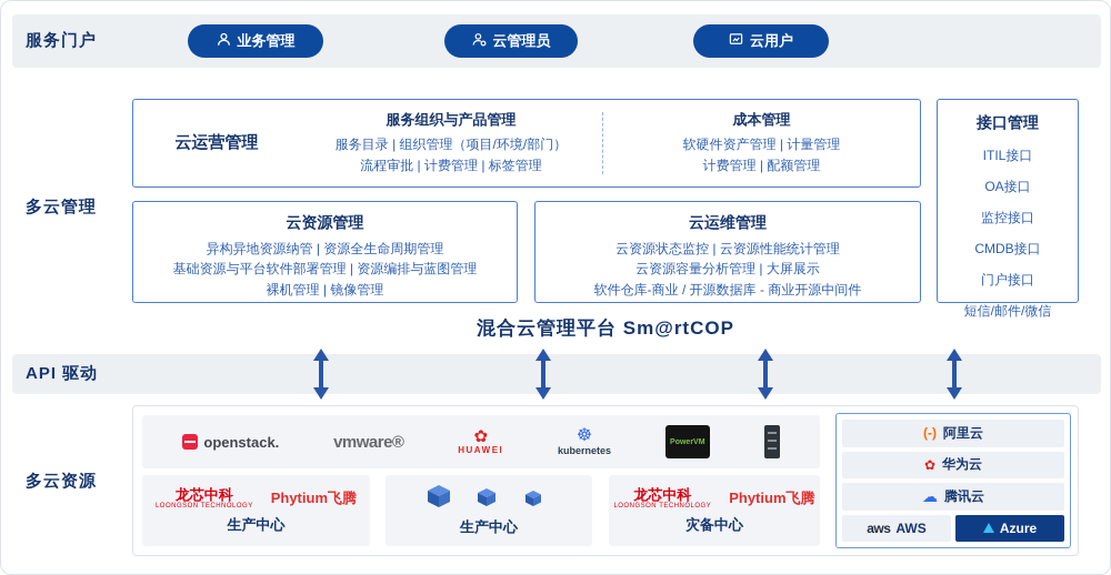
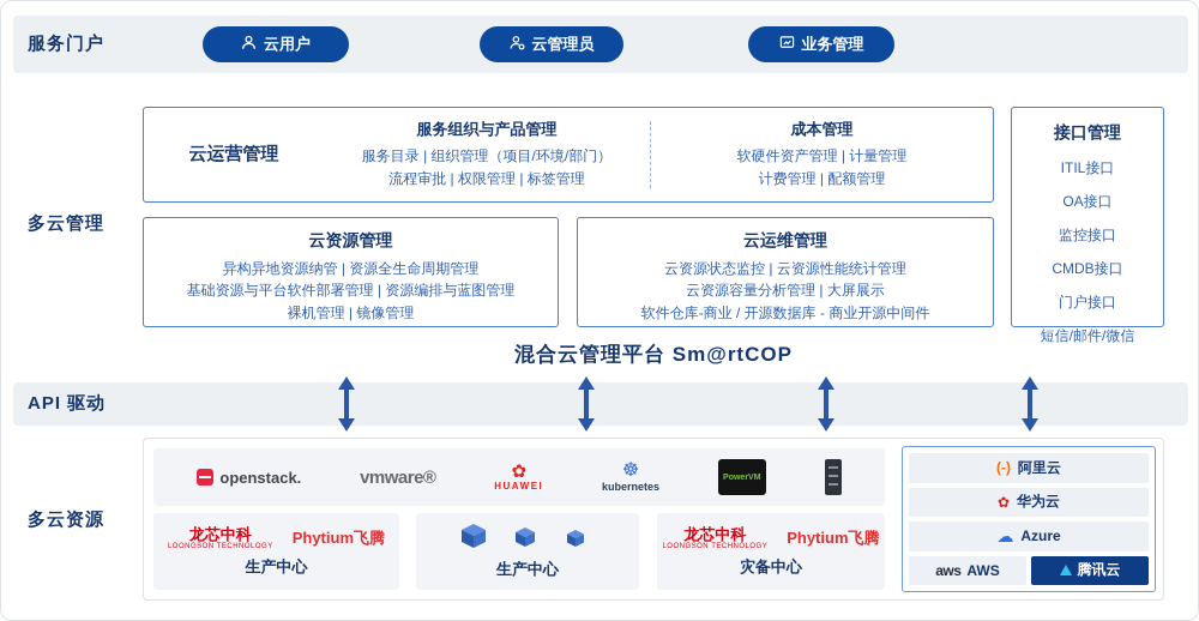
  服务门户
- 业务管理
+ 云用户
  云管理员
- 云用户
+ 业务管理
  多云管理
  云运营管理
  服务组织与产品管理
  服务目录 | 组织管理（项目/环境/部门）
- 流程审批 | 计费管理 | 标签管理
+ 流程审批 | 权限管理 | 标签管理
  成本管理
  软硬件资产管理 | 计量管理
  计费管理 | 配额管理
  云资源管理
  异构异地资源纳管 | 资源全生命周期管理
  基础资源与平台软件部署管理 | 资源编排与蓝图管理
  裸机管理 | 镜像管理
  云运维管理
  云资源状态监控 | 云资源性能统计管理
  云资源容量分析管理 | 大屏展示
  软件仓库-商业 / 开源数据库 - 商业开源中间件
  接口管理
  ITIL接口
  OA接口
  监控接口
  CMDB接口
  门户接口
  短信/邮件/微信
  混合云管理平台 Sm@rtCOP
  API 驱动
  多云资源
  openstack.
  vmware®
  ✿
  HUAWEI
  ☸
  kubernetes
  龙芯中科
  Phytium飞腾
  生产中心
  生产中心
  龙芯中科
  Phytium飞腾
  灾备中心
  (-)
  阿里云
  ✿
  华为云
  ☁
- 腾讯云
+ Azure
  aws
  AWS
- Azure
+ 腾讯云
